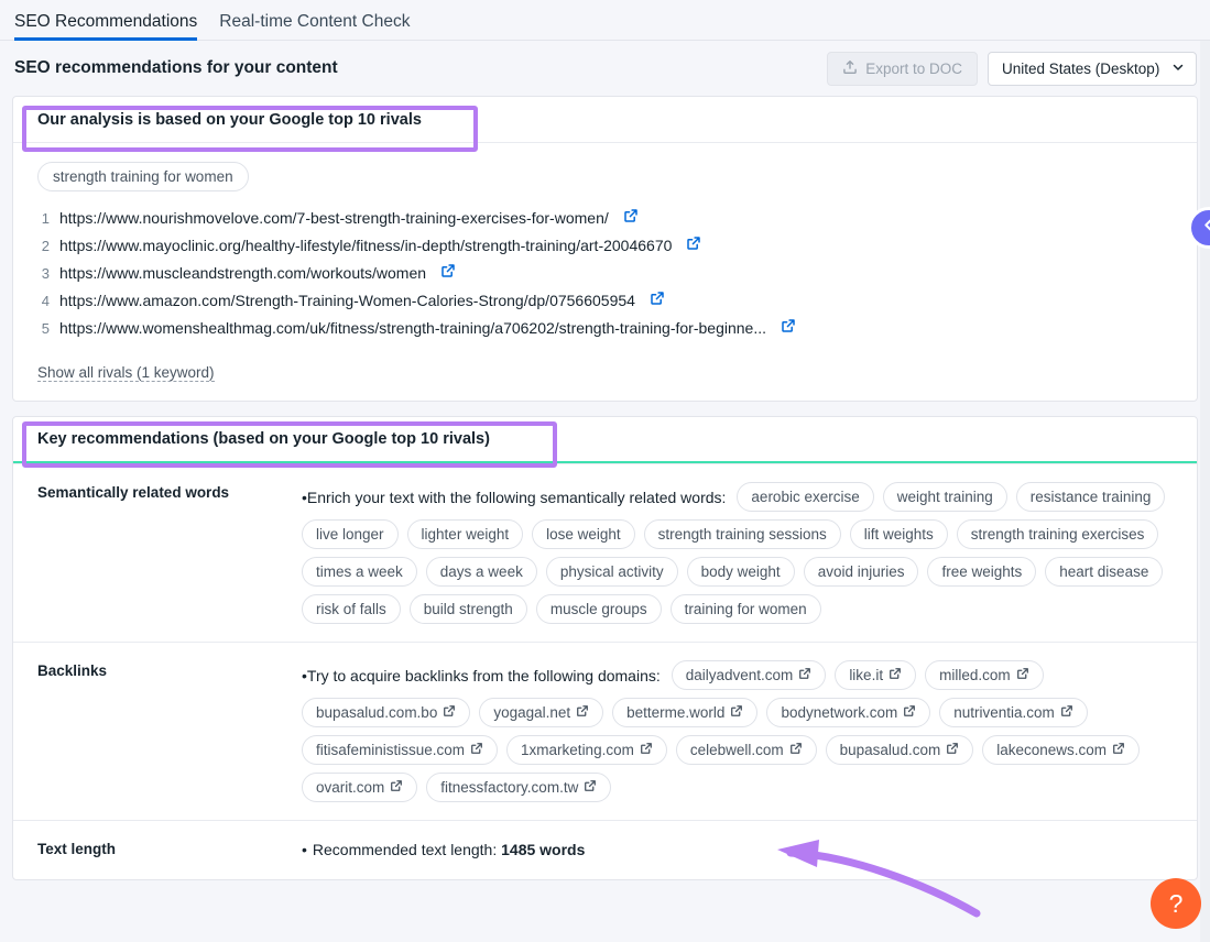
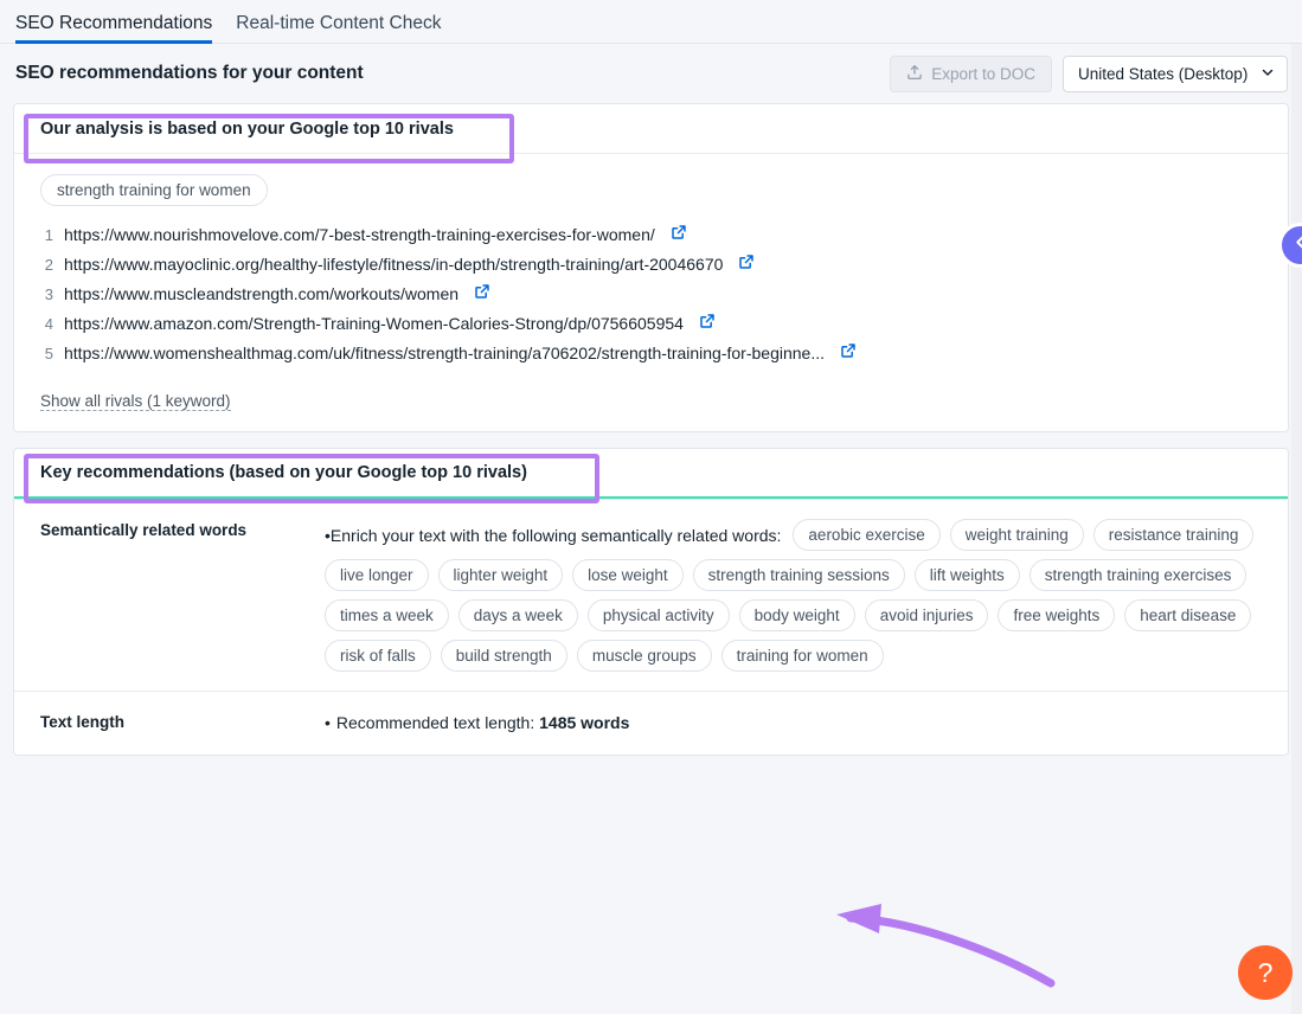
  SEO Recommendations
  Real-time Content Check
  SEO recommendations for your content
  Export to DOC
  United States (Desktop)
  Our analysis is based on your Google top 10 rivals
  strength training for women
  1
  https://www.nourishmovelove.com/7-best-strength-training-exercises-for-women/
  2
  https://www.mayoclinic.org/healthy-lifestyle/fitness/in-depth/strength-training/art-20046670
  3
  https://www.muscleandstrength.com/workouts/women
  4
  https://www.amazon.com/Strength-Training-Women-Calories-Strong/dp/0756605954
  5
  https://www.womenshealthmag.com/uk/fitness/strength-training/a706202/strength-training-for-beginne...
  Show all rivals (1 keyword)
  Key recommendations (based on your Google top 10 rivals)
  Semantically related words
  •Enrich your text with the following semantically related words:
  aerobic exercise
  weight training
  resistance training
  live longer
  lighter weight
  lose weight
  strength training sessions
  lift weights
  strength training exercises
  times a week
  days a week
  physical activity
  body weight
  avoid injuries
  free weights
  heart disease
  risk of falls
  build strength
  muscle groups
  training for women
- Backlinks
- •Try to acquire backlinks from the following domains:
- dailyadvent.com
- like.it
- milled.com
- bupasalud.com.bo
- yogagal.net
- betterme.world
- bodynetwork.com
- nutriventia.com
- fitisafeministissue.com
- 1xmarketing.com
- celebwell.com
- bupasalud.com
- lakeconews.com
- ovarit.com
- fitnessfactory.com.tw
  Text length
  • Recommended text length: 1485 words
  ?
